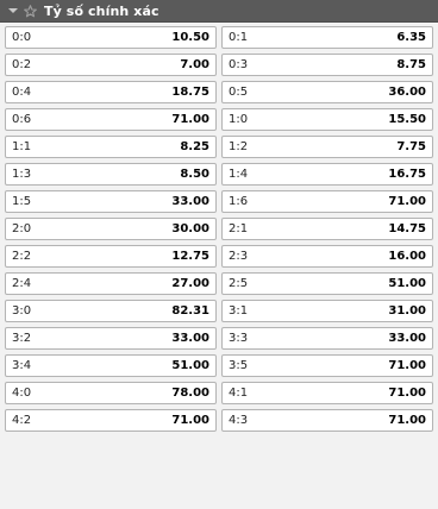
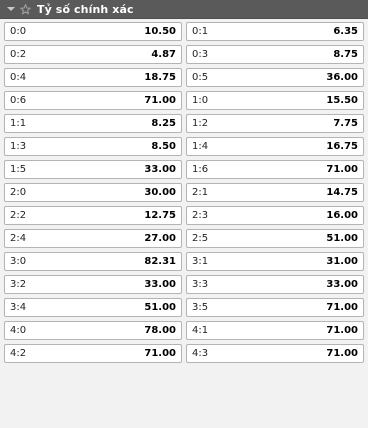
  Tỷ số chính xác
  0:0
  10.50
  0:1
  6.35
  0:2
- 7.00
+ 4.87
  0:3
  8.75
  0:4
  18.75
  0:5
  36.00
  0:6
  71.00
  1:0
  15.50
  1:1
  8.25
  1:2
  7.75
  1:3
  8.50
  1:4
  16.75
  1:5
  33.00
  1:6
  71.00
  2:0
  30.00
  2:1
  14.75
  2:2
  12.75
  2:3
  16.00
  2:4
  27.00
  2:5
  51.00
  3:0
  82.31
  3:1
  31.00
  3:2
  33.00
  3:3
  33.00
  3:4
  51.00
  3:5
  71.00
  4:0
  78.00
  4:1
  71.00
  4:2
  71.00
  4:3
  71.00
